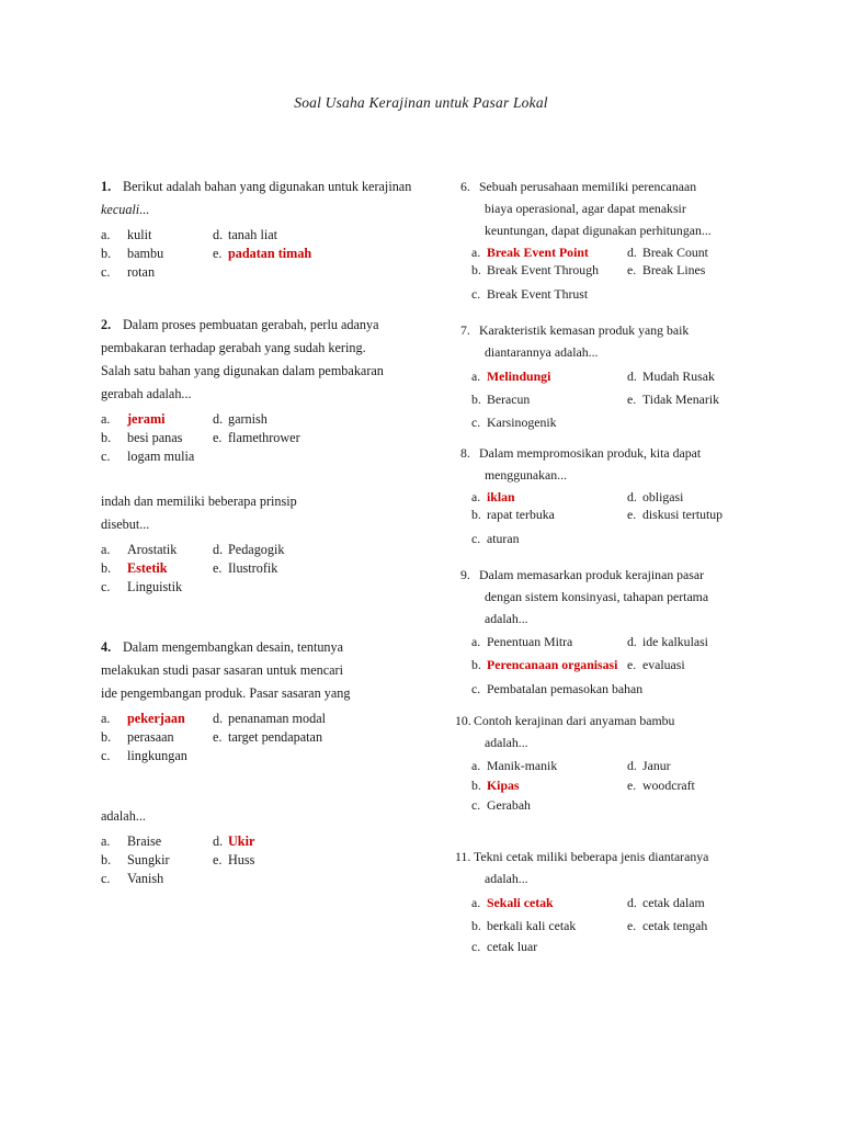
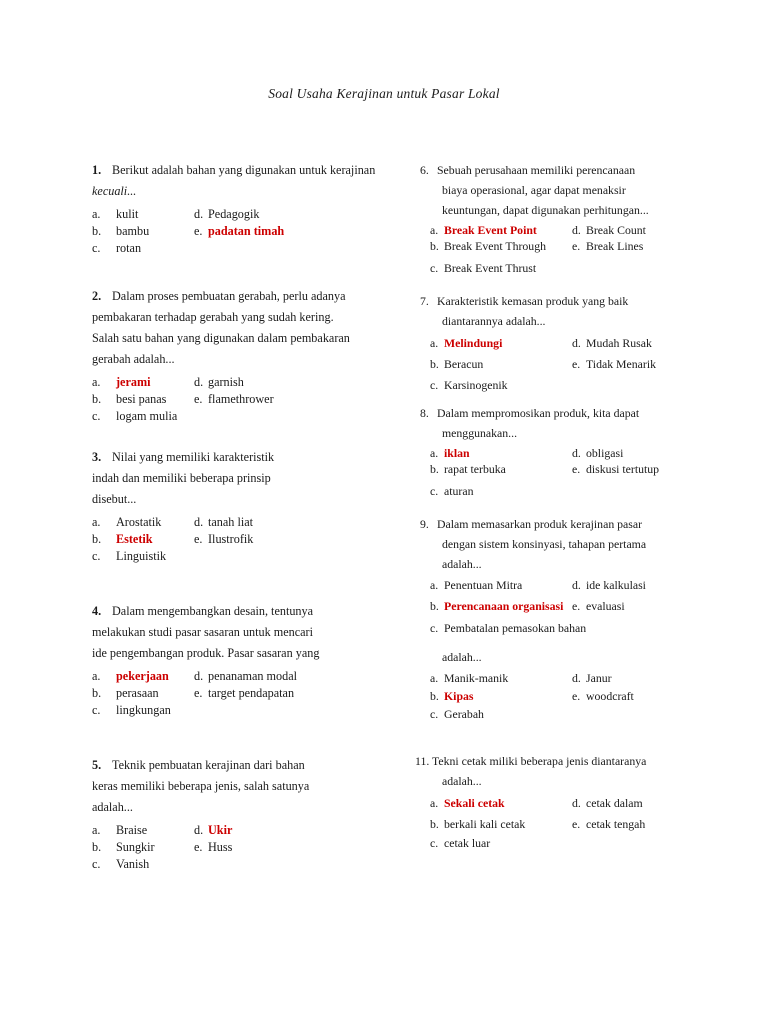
  Soal Usaha Kerajinan untuk Pasar Lokal
  1. Berikut adalah bahan yang digunakan untuk kerajinan
  kecuali...
  a.
  kulit
  d.
- tanah liat
+ Pedagogik
  b.
  bambu
  e.
  padatan timah
  c.
  rotan
  2. Dalam proses pembuatan gerabah, perlu adanya
  pembakaran terhadap gerabah yang sudah kering.
  Salah satu bahan yang digunakan dalam pembakaran
  gerabah adalah...
  a.
  jerami
  d.
  garnish
  b.
  besi panas
  e.
  flamethrower
  c.
  logam mulia
+ 3. Nilai yang memiliki karakteristik
  indah dan memiliki beberapa prinsip
  disebut...
  a.
  Arostatik
  d.
- Pedagogik
+ tanah liat
  b.
  Estetik
  e.
  Ilustrofik
  c.
  Linguistik
  4. Dalam mengembangkan desain, tentunya
  melakukan studi pasar sasaran untuk mencari
  ide pengembangan produk. Pasar sasaran yang
  a.
  pekerjaan
  d.
  penanaman modal
  b.
  perasaan
  e.
  target pendapatan
  c.
  lingkungan
+ 5. Teknik pembuatan kerajinan dari bahan
+ keras memiliki beberapa jenis, salah satunya
  adalah...
  a.
  Braise
  d.
  Ukir
  b.
  Sungkir
  e.
  Huss
  c.
  Vanish
  6. Sebuah perusahaan memiliki perencanaan
  biaya operasional, agar dapat menaksir
  keuntungan, dapat digunakan perhitungan...
  a.
  Break Event Point
  d.
  Break Count
  b.
  Break Event Through
  e.
  Break Lines
  c.
  Break Event Thrust
  7. Karakteristik kemasan produk yang baik
  diantarannya adalah...
  a.
  Melindungi
  d.
  Mudah Rusak
  b.
  Beracun
  e.
  Tidak Menarik
  c.
  Karsinogenik
  8. Dalam mempromosikan produk, kita dapat
  menggunakan...
  a.
  iklan
  d.
  obligasi
  b.
  rapat terbuka
  e.
  diskusi tertutup
  c.
  aturan
  9. Dalam memasarkan produk kerajinan pasar
  dengan sistem konsinyasi, tahapan pertama
  adalah...
  a.
  Penentuan Mitra
  d.
  ide kalkulasi
  b.
  Perencanaan organisasi
  e.
  evaluasi
  c.
  Pembatalan pemasokan bahan
- 10. Contoh kerajinan dari anyaman bambu
  adalah...
  a.
  Manik-manik
  d.
  Janur
  b.
  Kipas
  e.
  woodcraft
  c.
  Gerabah
  11. Tekni cetak miliki beberapa jenis diantaranya
  adalah...
  a.
  Sekali cetak
  d.
  cetak dalam
  b.
  berkali kali cetak
  e.
  cetak tengah
  c.
  cetak luar
